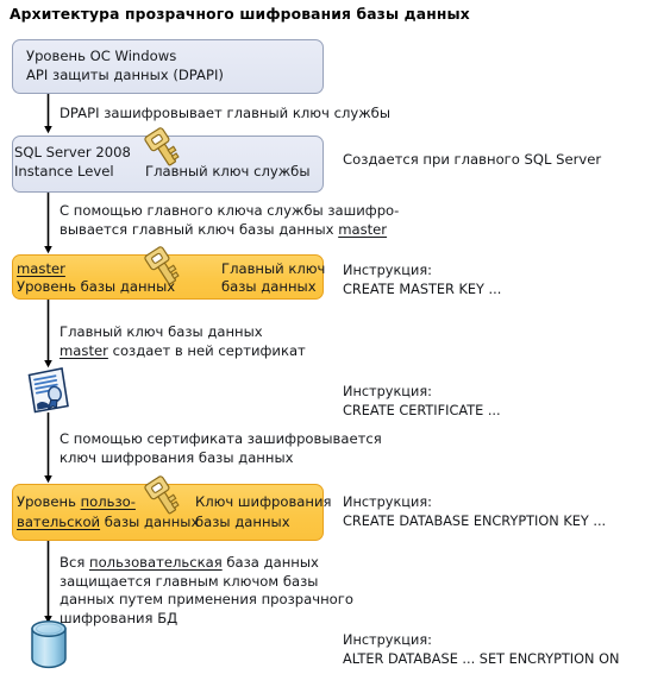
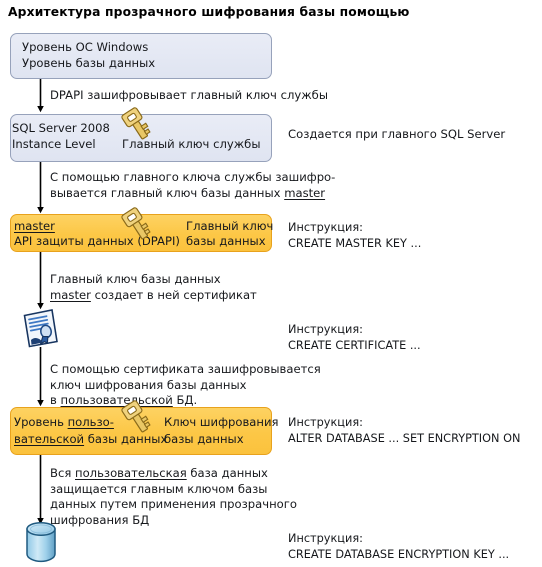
- Архитектура прозрачного шифрования базы данных
+ Архитектура прозрачного шифрования базы помощью
  Уровень ОС Windows
- API защиты данных (DPAPI)
+ Уровень базы данных
  DPAPI зашифровывает главный ключ службы
  SQL Server 2008
  Instance Level
  Главный ключ службы
  Создается при главного SQL Server
  С помощью главного ключа службы зашифро-
  вывается главный ключ базы данных master
  master
- Уровень базы данных
+ API защиты данных (DPAPI)
  Главный ключ
  базы данных
  Инструкция:
  CREATE MASTER KEY ...
  Главный ключ базы данных
  master создает в ней сертификат
  Инструкция:
  CREATE CERTIFICATE ...
  С помощью сертификата зашифровывается
  ключ шифрования базы данных
+ в пользовательской БД.
  Уровень пользо-
  вательской базы данных
  Ключ шифрования
  базы данных
  Инструкция:
- CREATE DATABASE ENCRYPTION KEY ...
+ ALTER DATABASE ... SET ENCRYPTION ON
  Вся пользовательская база данных
  защищается главным ключом базы
  данных путем применения прозрачного
  шифрования БД
  Инструкция:
- ALTER DATABASE ... SET ENCRYPTION ON
+ CREATE DATABASE ENCRYPTION KEY ...
